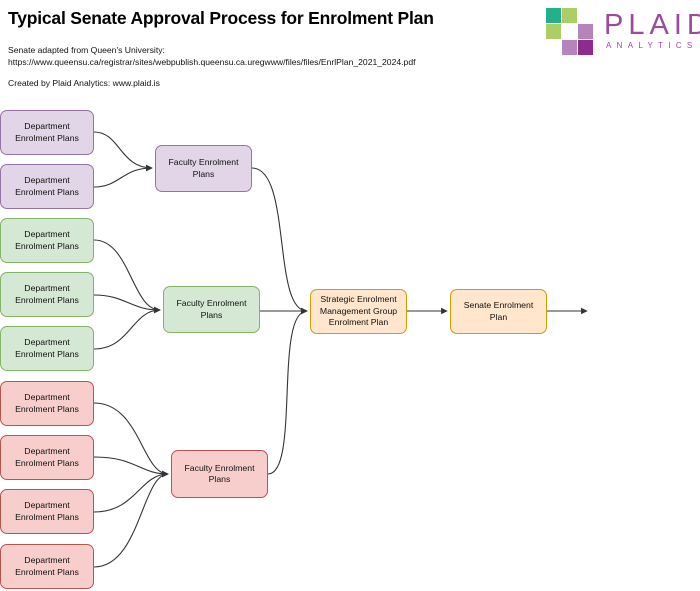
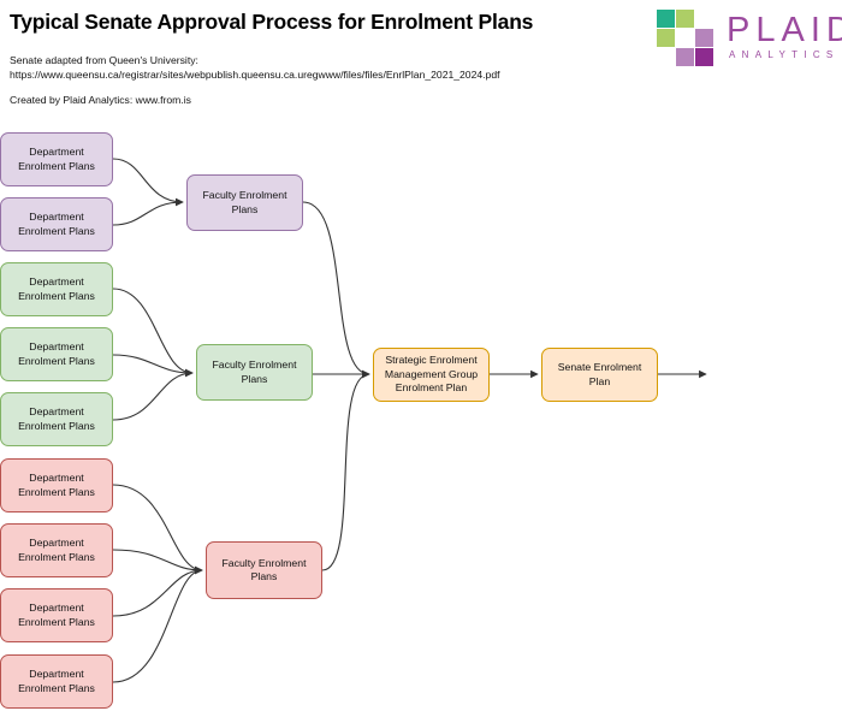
- Typical Senate Approval Process for Enrolment Plan
+ Typical Senate Approval Process for Enrolment Plans
  Senate adapted from Queen's University:
  https://www.queensu.ca/registrar/sites/webpublish.queensu.ca.uregwww/files/files/EnrlPlan_2021_2024.pdf
- Created by Plaid Analytics: www.plaid.is
+ Created by Plaid Analytics: www.from.is
  PLAI
  ANALYTICS
  Department
  Enrolment Plans
  Department
  Enrolment Plans
  Faculty Enrolment
  Plans
  Department
  Enrolment Plans
  Department
  Enrolment Plans
  Department
  Enrolment Plans
  Faculty Enrolment
  Plans
  Department
  Enrolment Plans
  Department
  Enrolment Plans
  Department
  Enrolment Plans
  Department
  Enrolment Plans
  Faculty Enrolment
  Plans
  Strategic Enrolment
  Management Group
  Enrolment Plan
  Senate Enrolment
  Plan
